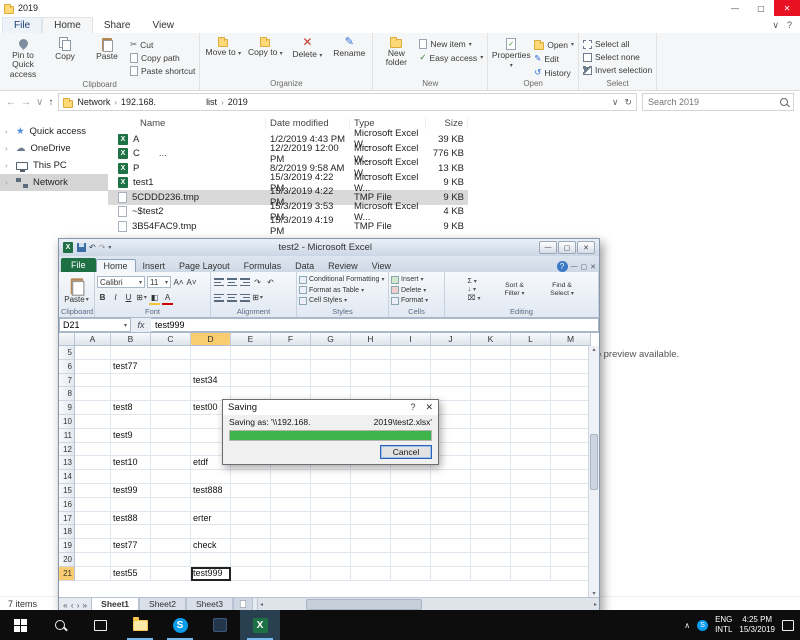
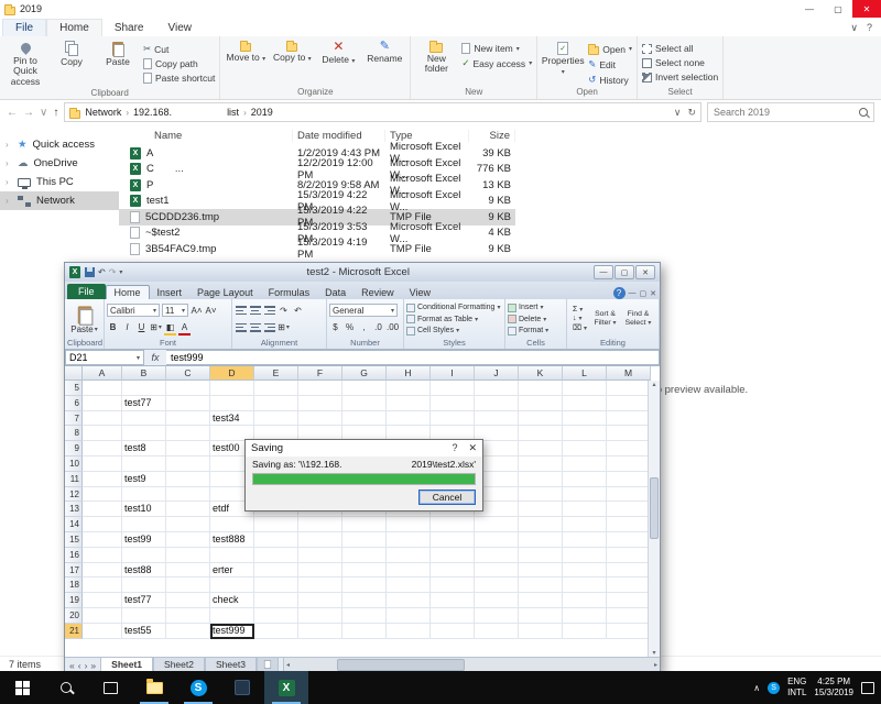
  2019
  —
  ▢
  ✕
  File
  Home
  Share
  View
  ∨
  ?
  Pin to Quick access
  Copy
  Paste
  ✂
  Cut
  Copy path
  Paste shortcut
  Clipboard
  Move to
  Copy to
  ✕
  Delete
  ✎
  Rename
  Organize
  New folder
  New item
  ✓
  Easy access
  New
  Properties
  Open
  ✎
  Edit
  ↺
  History
  Open
  Select all
  Select none
  Invert selection
  Select
  ←
  →
  ∨
  ↑
  Network
  ›
  192.168.
  list
  ›
  2019
  ∨
  ↻
  Search 2019
  ›
  ★
  Quick access
  ›
  ☁
  OneDrive
  ›
  This PC
  ›
  Network
  Name
  Date modified
  Type
  Size
  A
  1/2/2019 4:43 PM
  Microsoft Excel W...
  39 KB
  C
  ...
  12/2/2019 12:00 PM
  Microsoft Excel W...
  776 KB
  P
  8/2/2019 9:58 AM
  Microsoft Excel W...
  13 KB
  test1
  15/3/2019 4:22 PM
  Microsoft Excel W...
  9 KB
  5CDDD236.tmp
  15/3/2019 4:22 PM
  TMP File
  9 KB
  ~$test2
  15/3/2019 3:53 PM
  Microsoft Excel W...
  4 KB
  3B54FAC9.tmp
  15/3/2019 4:19 PM
  TMP File
  9 KB
  preview available.
  7 items
  ↶
  ↷
  test2 - Microsoft Excel
  File
  Home
  Insert
  Page Layout
  Formulas
  Data
  Review
  View
  ?
  Paste
  Clipboard
  Calibri
  11
  A˄
  A˅
  B
  I
  U
  ⊞
  ◧
  A
  Font
  ↷
  ↶
  ⊞
  Alignment
+ General
+ $
+ %
+ ,
+ .0
+ .00
+ Number
  Styles
  Cells
  Editing
  D21
  fx
  test999
  A
  B
  C
  D
  E
  F
  G
  H
  I
  J
  K
  L
  M
  5
  6
  test77
  7
  test34
  8
  9
  test8
  test00
  10
  11
  test9
  12
  13
  test10
  etdf
  14
  15
  test99
  test888
  16
  17
  test88
  erter
  18
  19
  test77
  check
  20
  21
  test55
  test999
  «
  ‹
  ›
  »
  Sheet1
  Sheet2
  Sheet3
  Saving
  ?
  ✕
  Saving as: '\\192.168.
  2019\test2.xlsx'
  Cancel
  S
  X
  ∧
  ENG
  INTL
  4:25 PM
  15/3/2019
